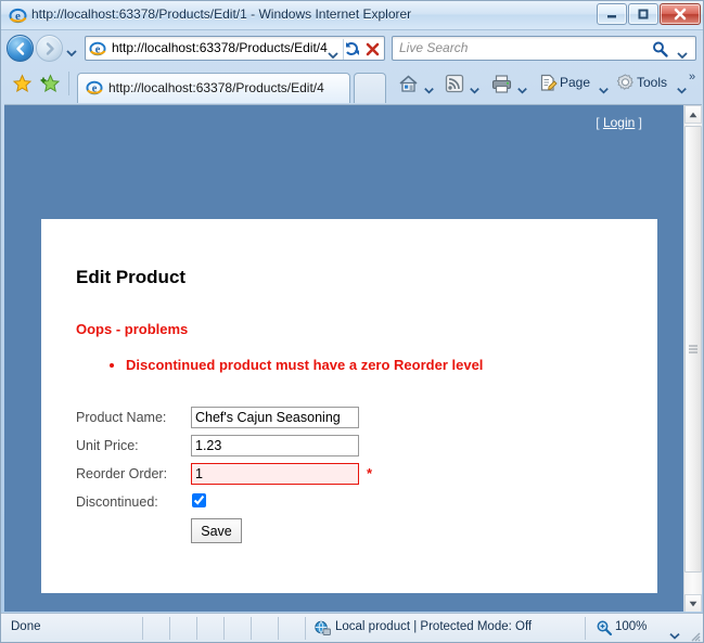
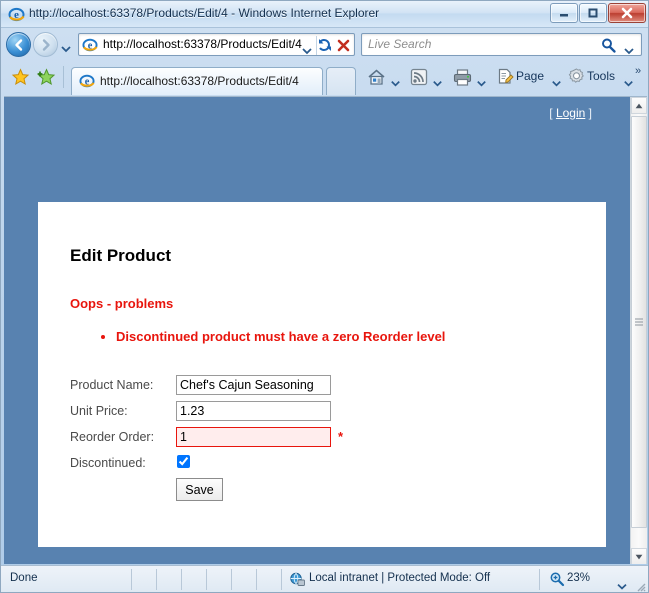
  e
- http://localhost:63378/Products/Edit/1 - Windows Internet Explorer
+ http://localhost:63378/Products/Edit/4 - Windows Internet Explorer
  e
  http://localhost:63378/Products/Edit/4
  Live Search
  e
  http://localhost:63378/Products/Edit/4
  Page
  Tools
  »
  [ Login ]
  Edit Product
  Oops - problems
  Discontinued product must have a zero Reorder level
  Product Name:
  Chef's Cajun Seasoning
  Unit Price:
  1.23
  Reorder Order:
  1
  *
  Discontinued:
  Save
  Done
- Local product | Protected Mode: Off
+ Local intranet | Protected Mode: Off
- 100%
+ 23%
